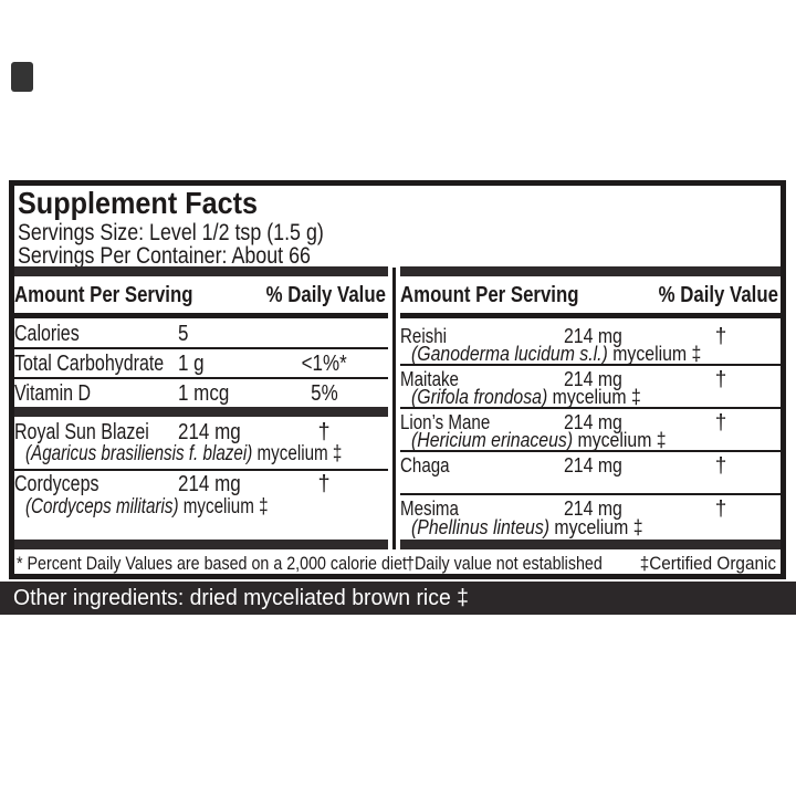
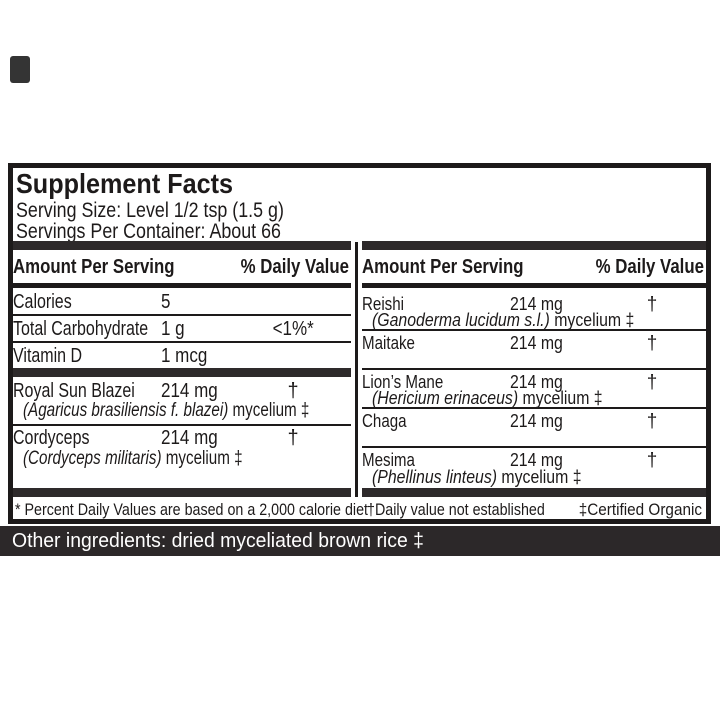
  Supplement Facts
- Servings Size: Level 1/2 tsp (1.5 g)
+ Serving Size: Level 1/2 tsp (1.5 g)
  Servings Per Container: About 66
  Amount Per Serving
  % Daily Value
  Calories
  5
  Total Carbohydrate
  1 g
  <1%*
  Vitamin D
  1 mcg
- 5%
  Royal Sun Blazei
  214 mg
  †
  (Agaricus brasiliensis f. blazei) mycelium ‡
  Cordyceps
  214 mg
  †
  (Cordyceps militaris) mycelium ‡
  Amount Per Serving
  % Daily Value
  Reishi
  214 mg
  †
  (Ganoderma lucidum s.l.) mycelium ‡
  Maitake
  214 mg
  †
- (Grifola frondosa) mycelium ‡
  Lion’s Mane
  214 mg
  †
  (Hericium erinaceus) mycelium ‡
  Chaga
  214 mg
  †
  Mesima
  214 mg
  †
  (Phellinus linteus) mycelium ‡
  * Percent Daily Values are based on a 2,000 calorie diet
  †Daily value not established
  ‡Certified Organic
  Other ingredients: dried myceliated brown rice ‡
